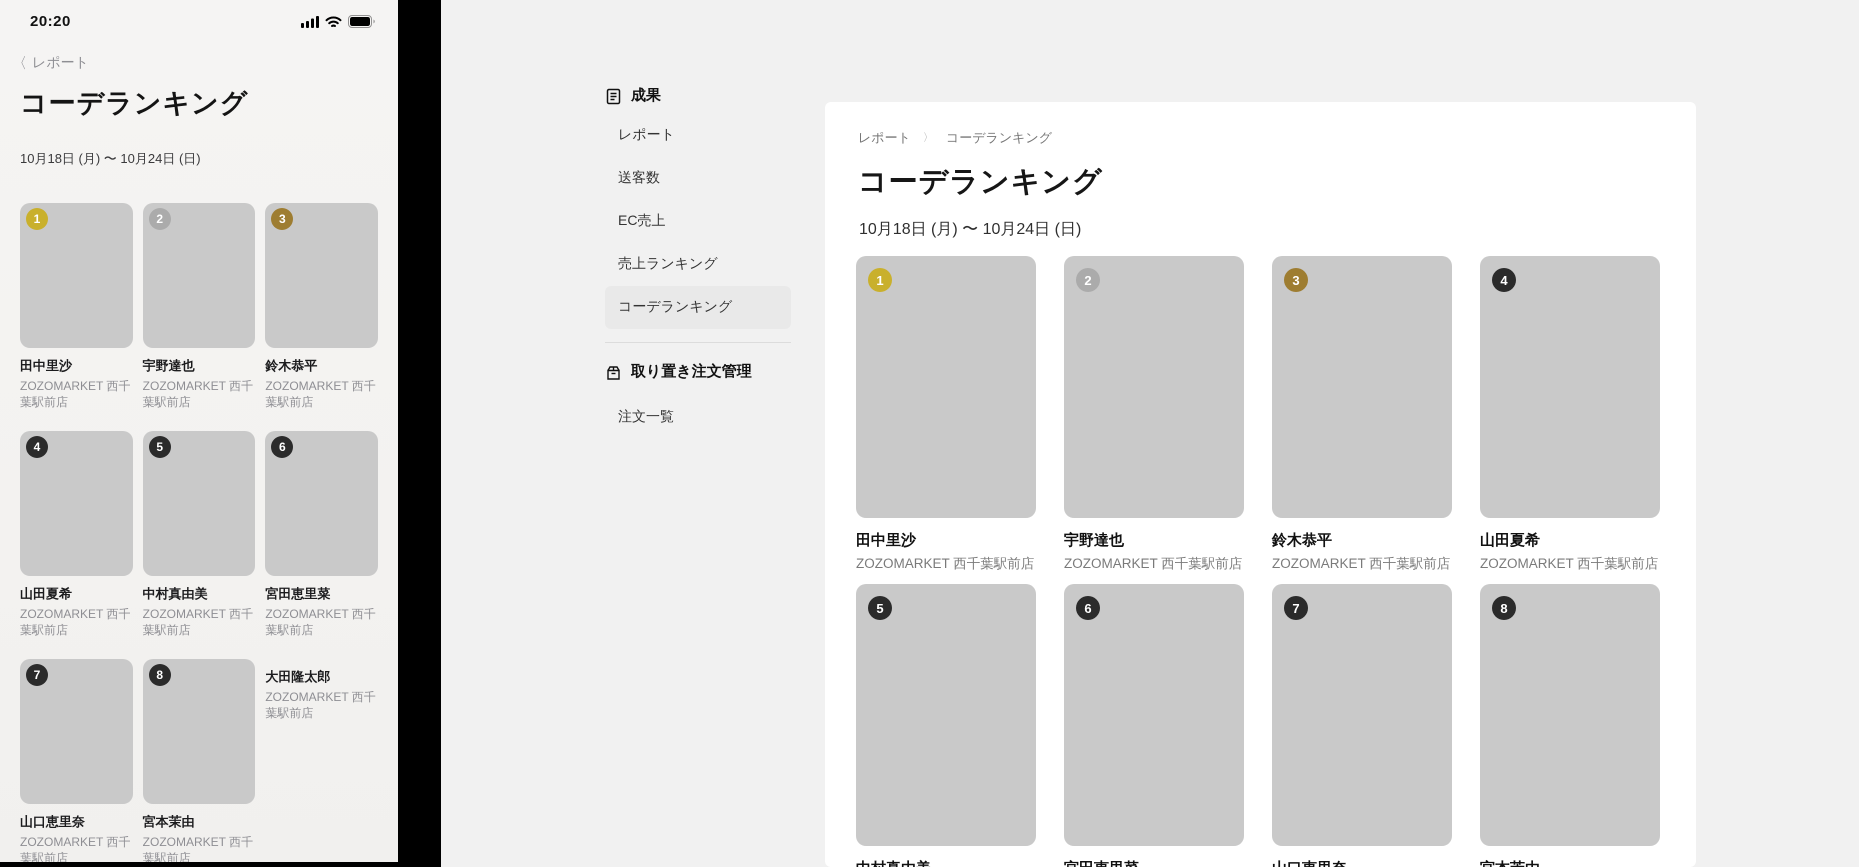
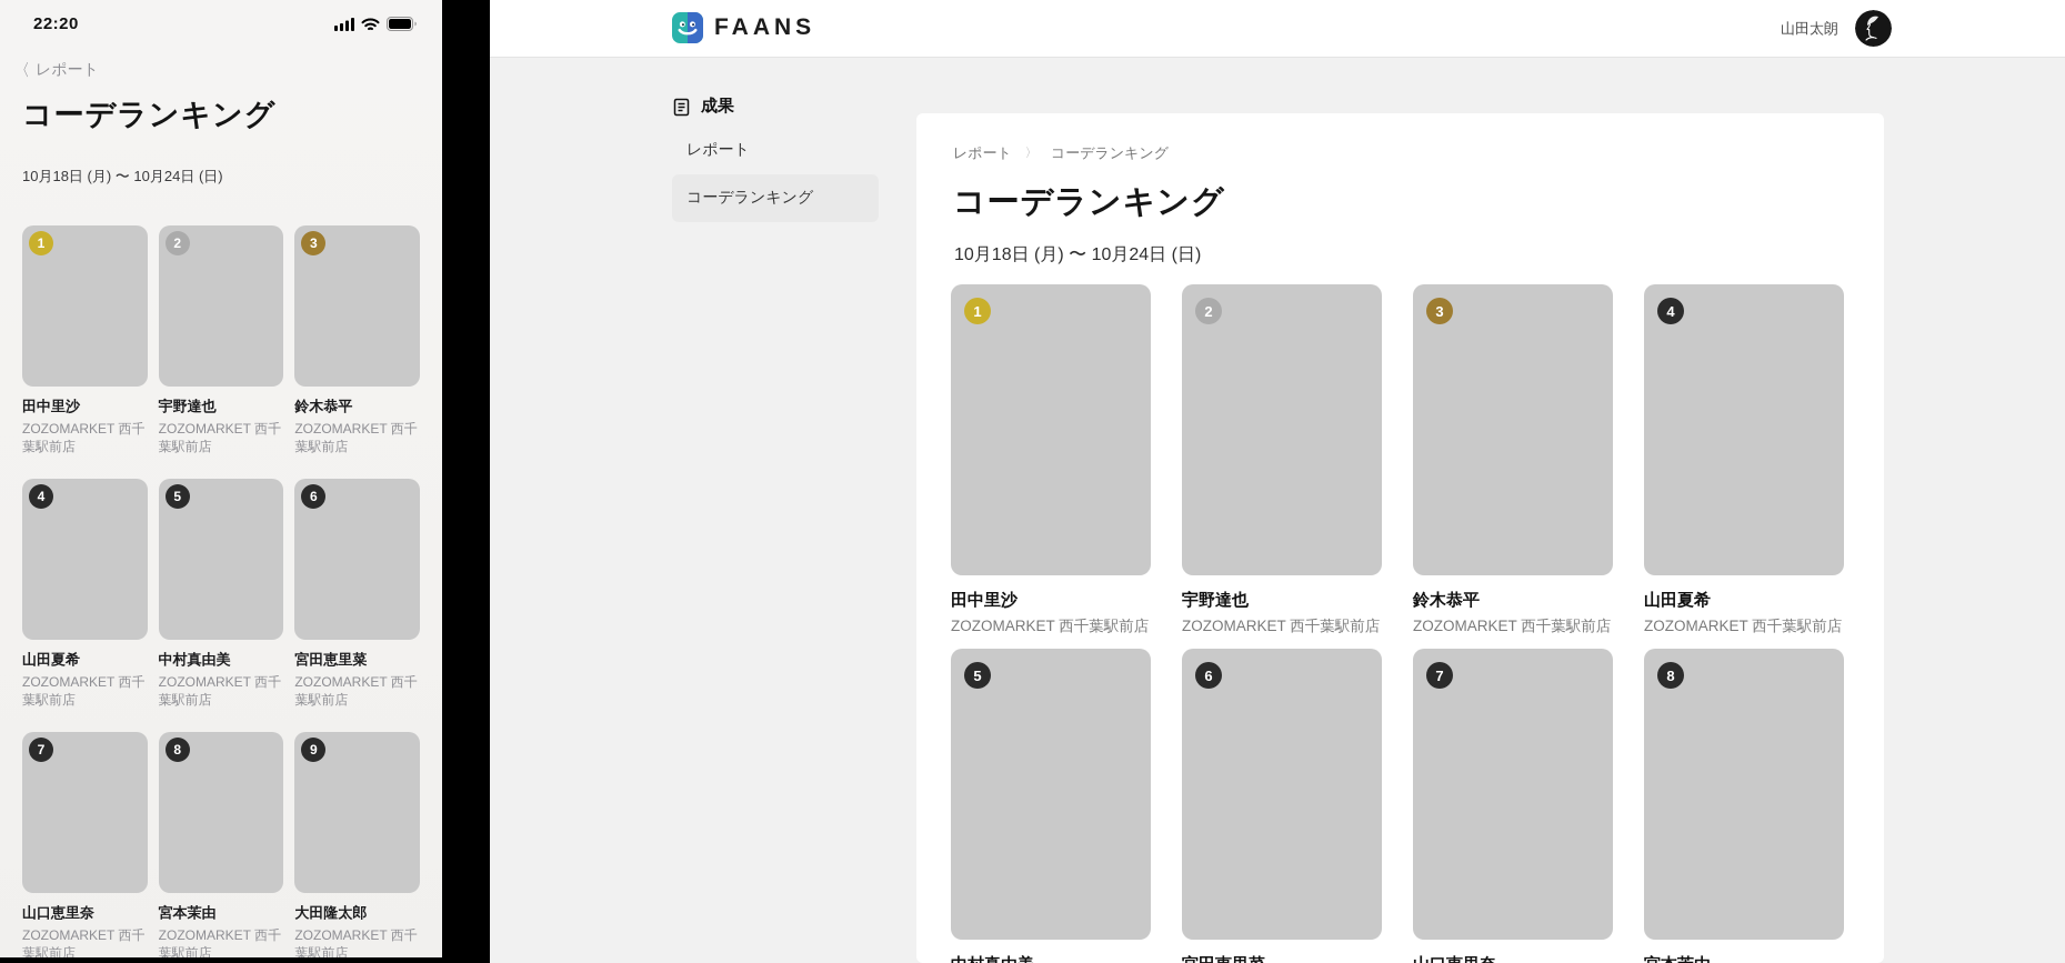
- 20:20
+ 22:20
  〈
  レポート
  コーデランキング
  10月18日 (月) 〜 10月24日 (日)
  1
  田中里沙
  ZOZOMARKET 西千葉駅前店
  2
  宇野達也
  ZOZOMARKET 西千葉駅前店
  3
  鈴木恭平
  ZOZOMARKET 西千葉駅前店
  4
  山田夏希
  ZOZOMARKET 西千葉駅前店
  5
  中村真由美
  ZOZOMARKET 西千葉駅前店
  6
  宮田恵里菜
  ZOZOMARKET 西千葉駅前店
  7
  山口恵里奈
  ZOZOMARKET 西千葉駅前店
  8
  宮本茉由
  ZOZOMARKET 西千葉駅前店
+ 9
  大田隆太郎
  ZOZOMARKET 西千葉駅前店
+ FAANS
+ 山田太朗
  成果
  レポート
- 送客数
- EC売上
- 売上ランキング
  コーデランキング
- 取り置き注文管理
- 注文一覧
  レポート
  〉
  コーデランキング
  コーデランキング
  10月18日 (月) 〜 10月24日 (日)
  1
  田中里沙
  ZOZOMARKET 西千葉駅前店
  2
  宇野達也
  ZOZOMARKET 西千葉駅前店
  3
  鈴木恭平
  ZOZOMARKET 西千葉駅前店
  4
  山田夏希
  ZOZOMARKET 西千葉駅前店
  5
  6
  7
  8
